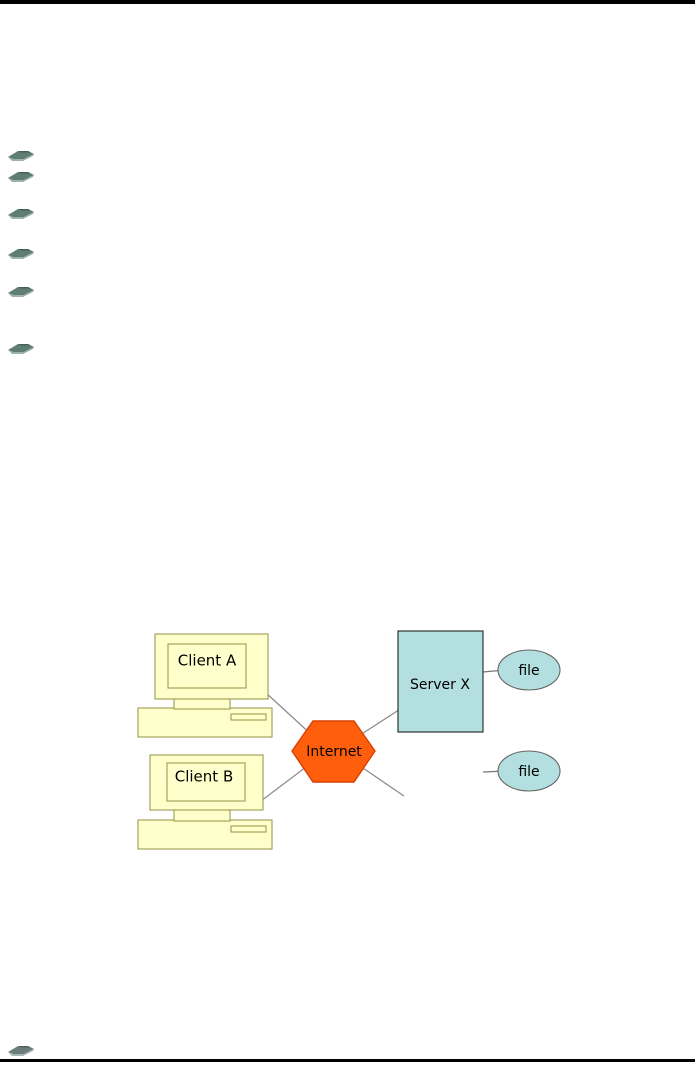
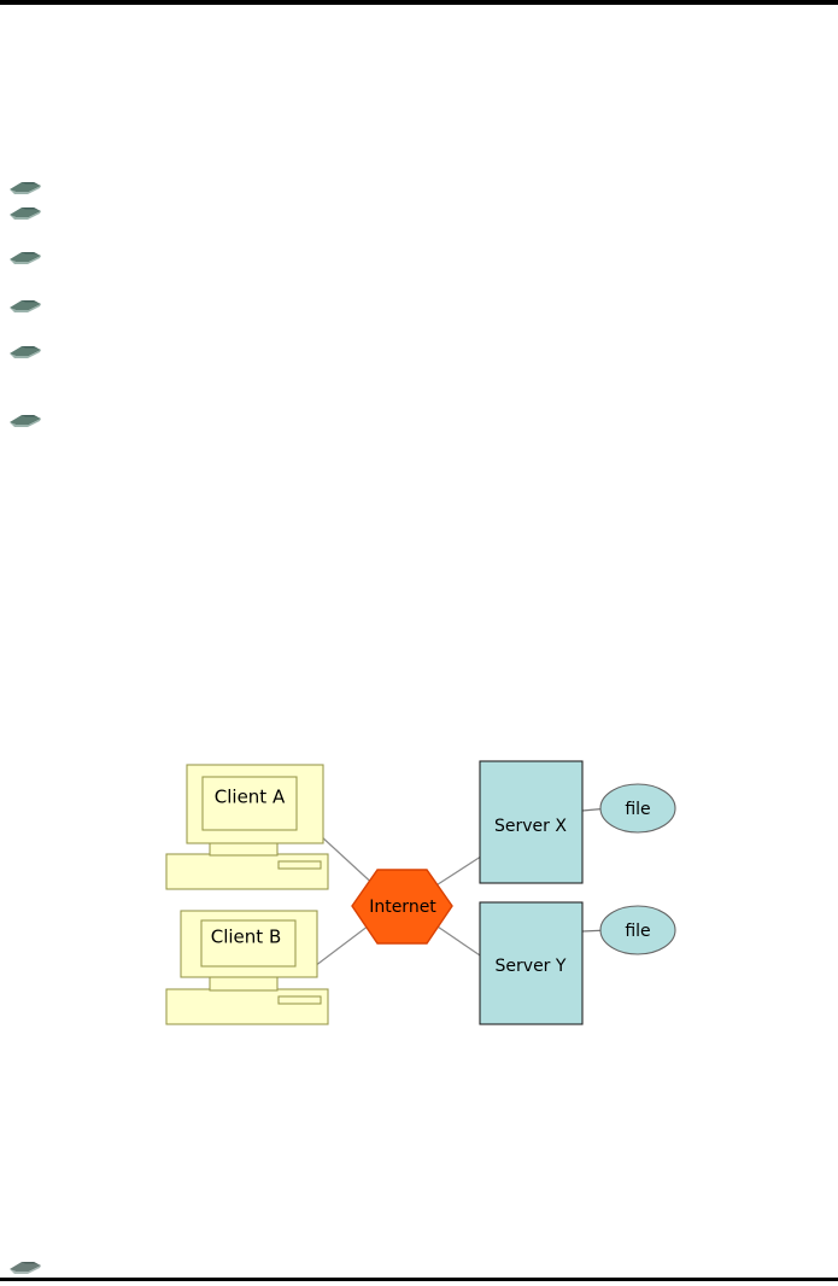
  Client A
  Client B
  Internet
  Server X
  file
+ Server Y
  file
